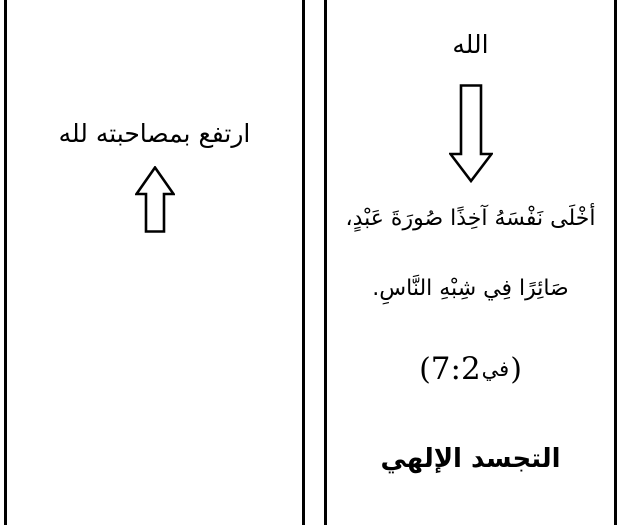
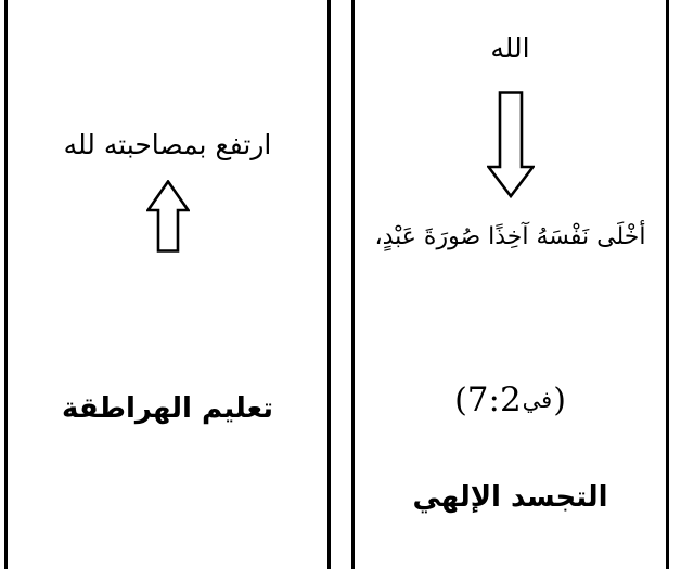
  ارتفع بمصاحبته لله
+ تعليم الهراطقة
  الله
  أخْلَى نَفْسَهُ آخِذًا صُورَةَ عَبْدٍ،
- صَائِرًا فِي شِبْهِ النَّاسِ.
  (
  7:2
  في
  )
  التجسد الإلهي
